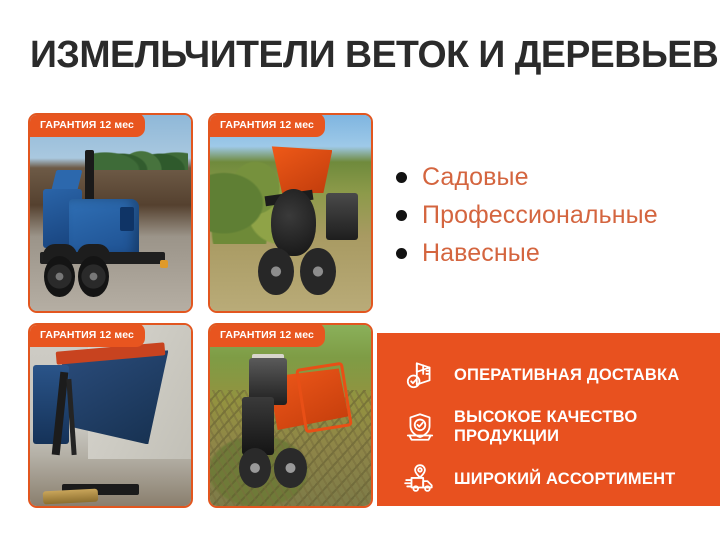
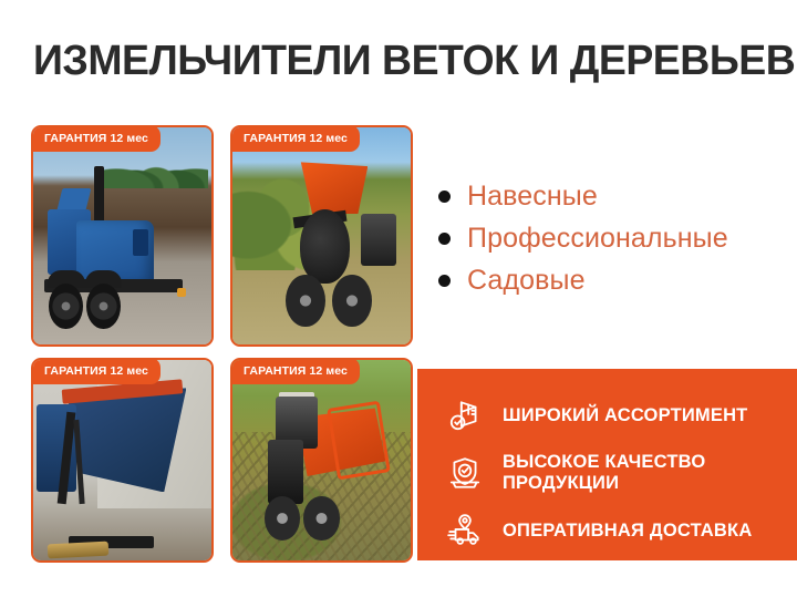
  ИЗМЕЛЬЧИТЕЛИ ВЕТОК И ДЕРЕВЬЕВ
  ГАРАНТИЯ 12 мес
  ГАРАНТИЯ 12 мес
  ГАРАНТИЯ 12 мес
  ГАРАНТИЯ 12 мес
- Садовые
+ Навесные
  Профессиональные
- Навесные
+ Садовые
- ОПЕРАТИВНАЯ ДОСТАВКА
+ ШИРОКИЙ АССОРТИМЕНТ
  ВЫСОКОЕ КАЧЕСТВО ПРОДУКЦИИ
- ШИРОКИЙ АССОРТИМЕНТ
+ ОПЕРАТИВНАЯ ДОСТАВКА
